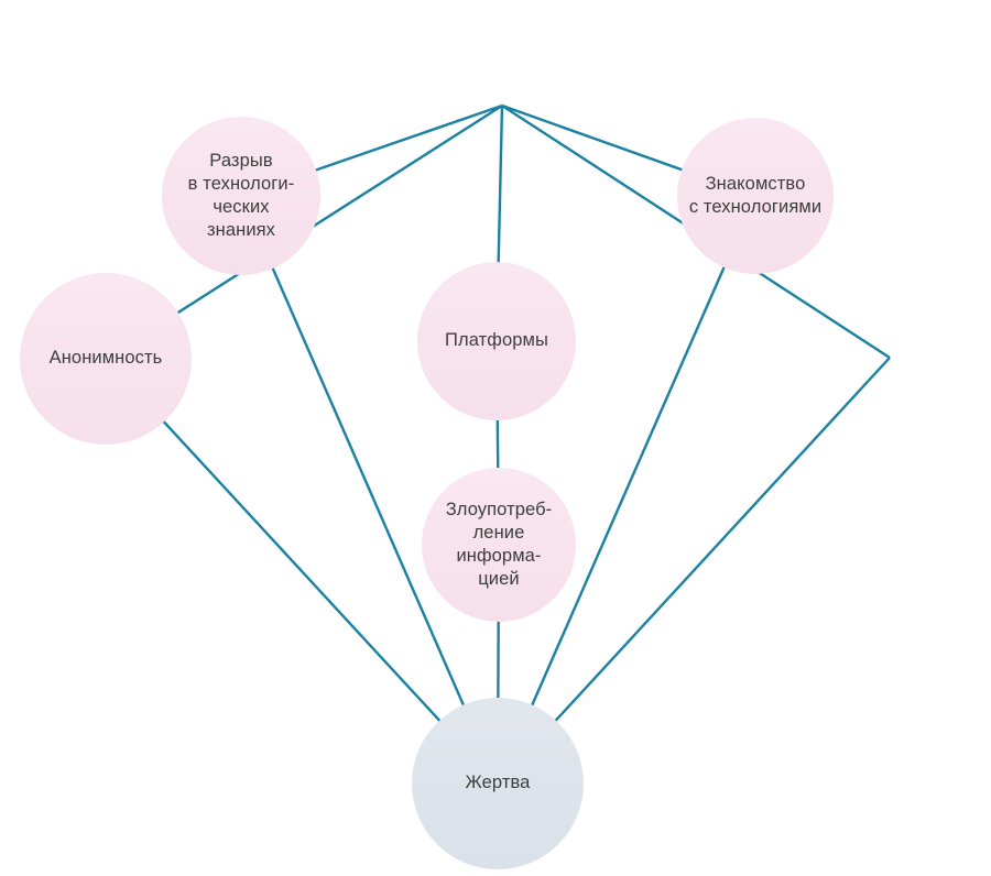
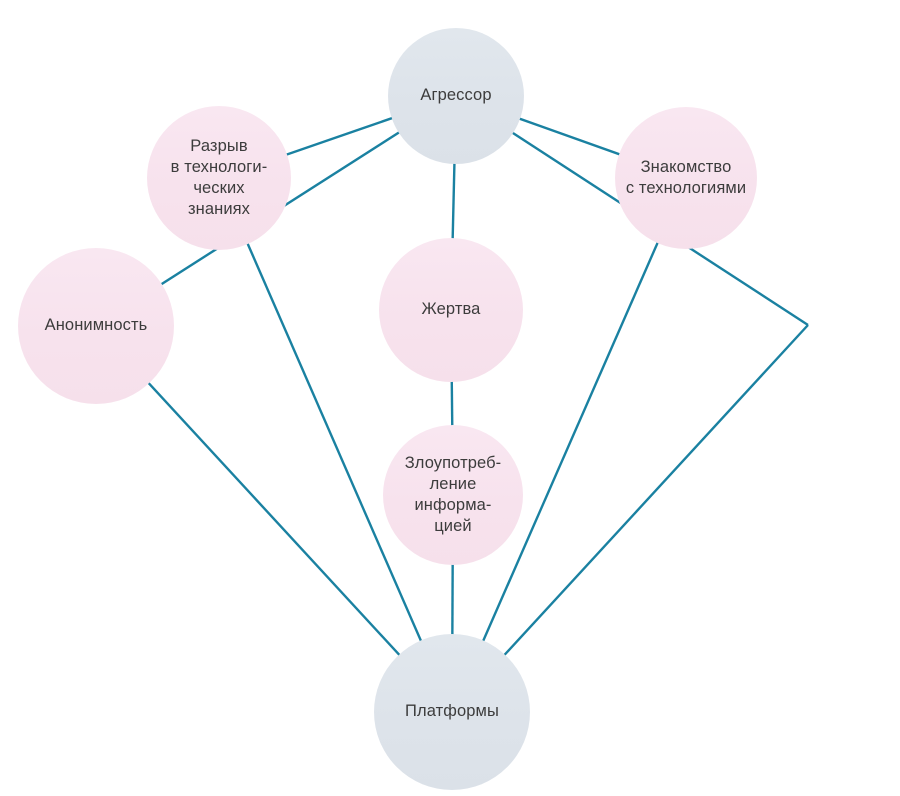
+ Агрессор
  Разрыв
  в технологи-
  ческих
  знаниях
  Знакомство
  с технологиями
  Анонимность
- Платформы
+ Жертва
  Злоупотреб-
  ление
  информа-
  цией
- Жертва
+ Платформы
